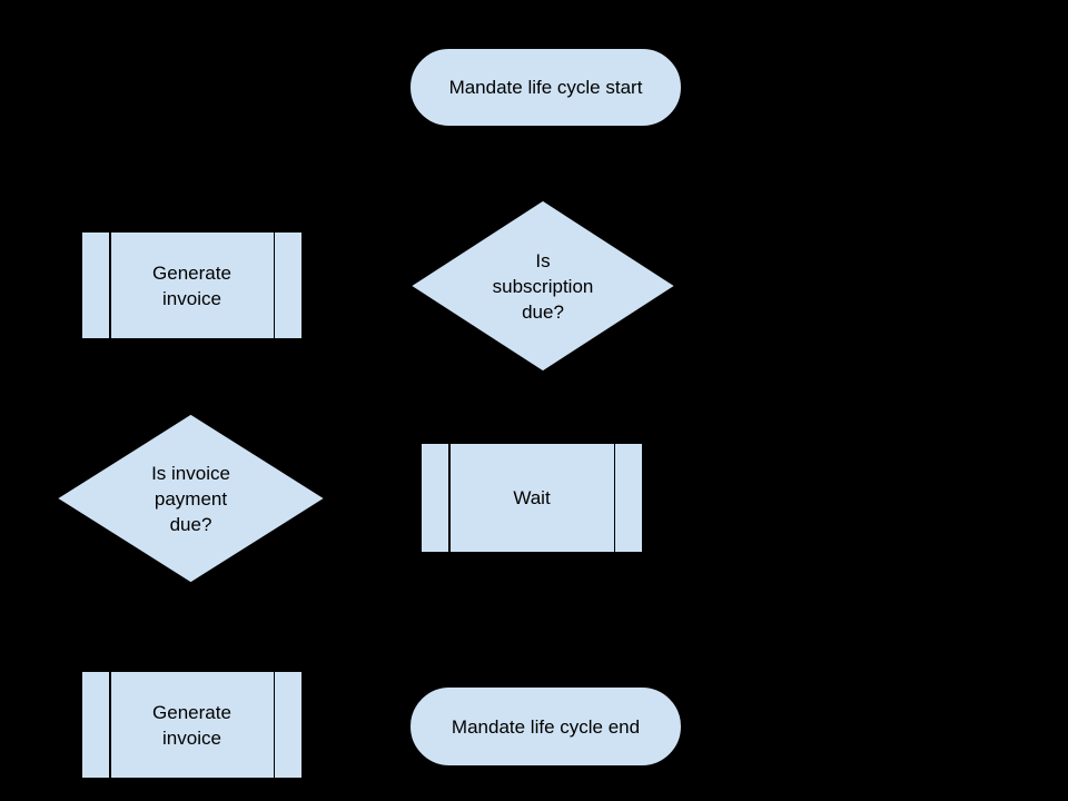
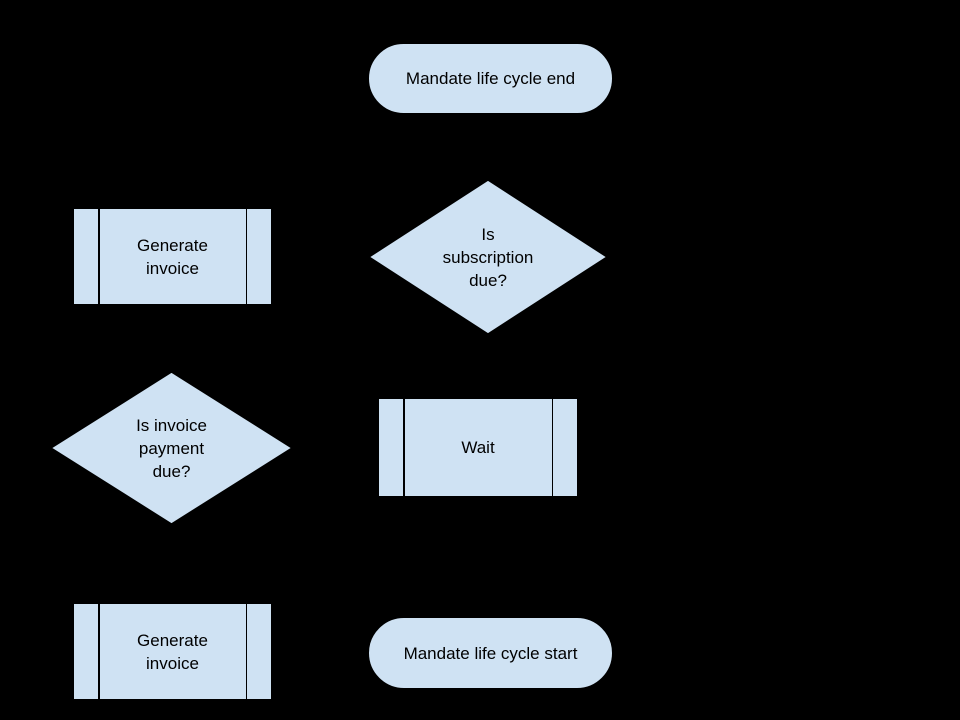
- Mandate life cycle start
+ Mandate life cycle end
  Generate
  invoice
  Is
  subscription
  due?
  Is invoice
  payment
  due?
  Wait
  Generate
  invoice
- Mandate life cycle end
+ Mandate life cycle start
